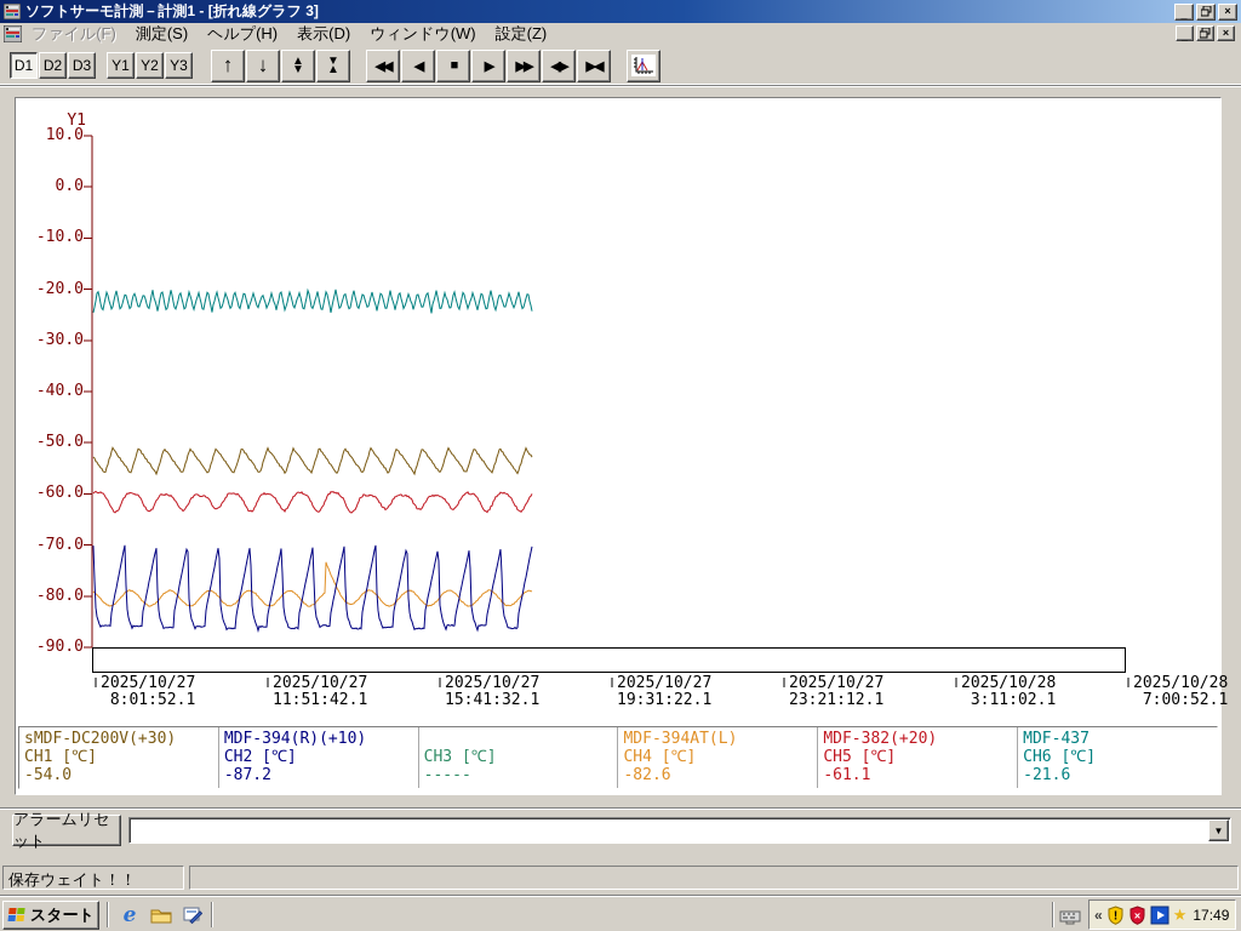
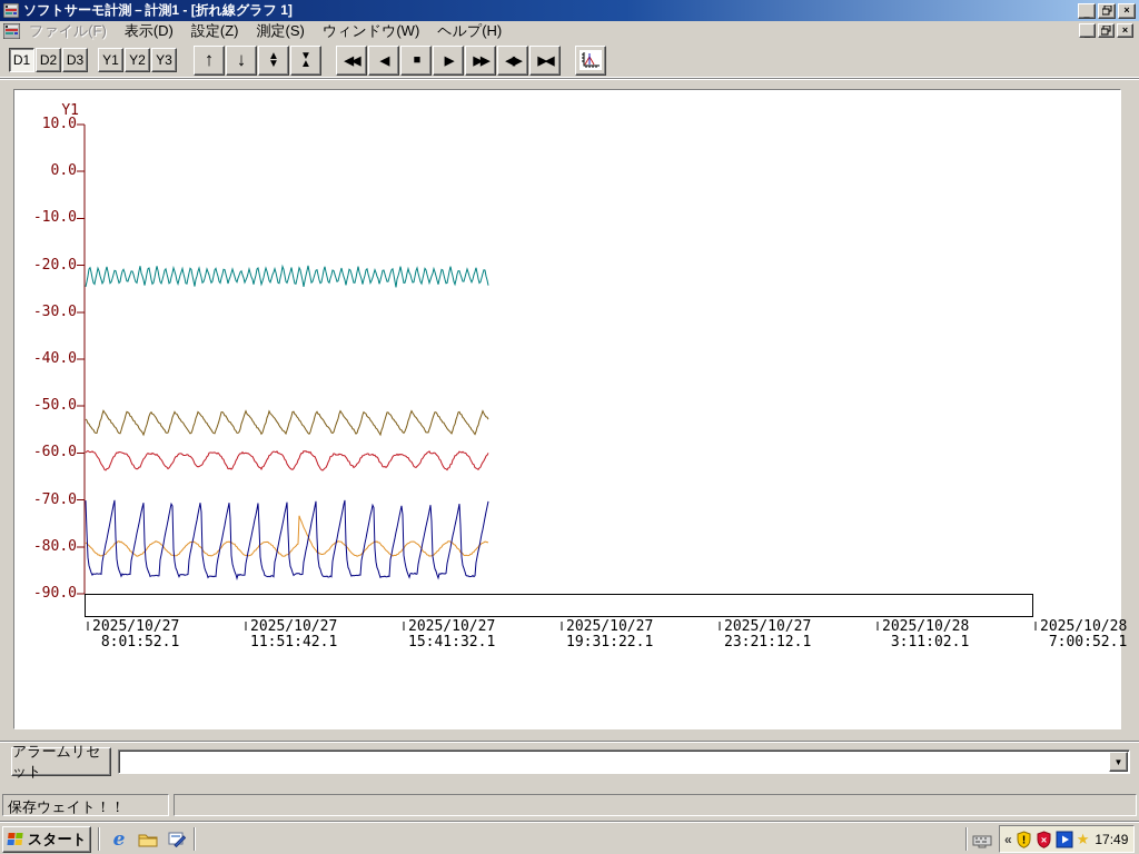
- ソフトサーモ計測－計測1 - [折れ線グラフ 3]
+ ソフトサーモ計測－計測1 - [折れ線グラフ 1]
  _
  ×
  ファイル(F)
- 測定(S)
+ 表示(D)
- ヘルプ(H)
+ 設定(Z)
- 表示(D)
+ 測定(S)
  ウィンドウ(W)
- 設定(Z)
+ ヘルプ(H)
  _
  ×
  D1
  D2
  D3
  Y1
  Y2
  Y3
  ↑
  ↓
  ▲
  ▼
  ▼
  ▲
  ◀◀
  ◀
  ■
  ▶
  ▶▶
  ◀▶
  ▶◀
  Y1
- sMDF-DC200V(+30)
- CH1 [℃]
- -54.0
- MDF-394(R)(+10)
- CH2 [℃]
- -87.2
- CH3 [℃]
- -----
- MDF-394AT(L)
- CH4 [℃]
- -82.6
- MDF-382(+20)
- CH5 [℃]
- -61.1
- MDF-437
- CH6 [℃]
- -21.6
  10.0
  0.0
  -10.0
  -20.0
  -30.0
  -40.0
  -50.0
  -60.0
  -70.0
  -80.0
  -90.0
  2025/10/27
  8:01:52.1
  2025/10/27
  11:51:42.1
  2025/10/27
  15:41:32.1
  2025/10/27
  19:31:22.1
  2025/10/27
  23:21:12.1
  2025/10/28
  3:11:02.1
  2025/10/28
  7:00:52.1
  アラームリセット
  ▼
  保存ウェイト！！
  スタート
  e
  «
  !
  ×
  ★
  17:49
